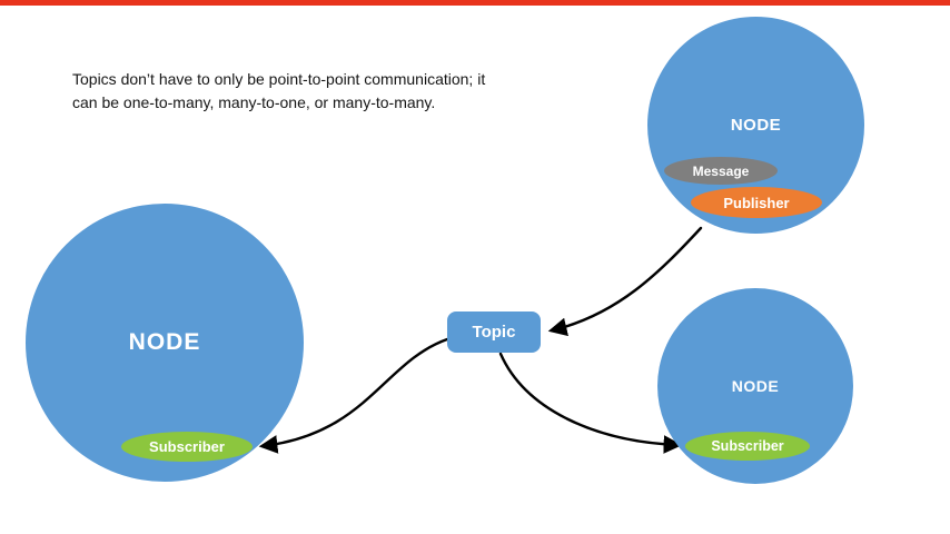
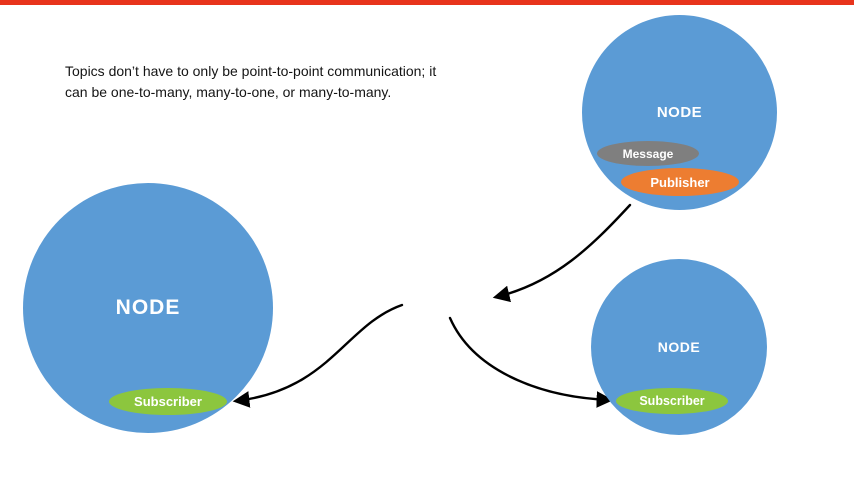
  Topics don’t have to only be point-to-point communication; it
  can be one-to-many, many-to-one, or many-to-many.
  NODE
  NODE
  NODE
  Message
  Publisher
  Subscriber
  Subscriber
- Topic
